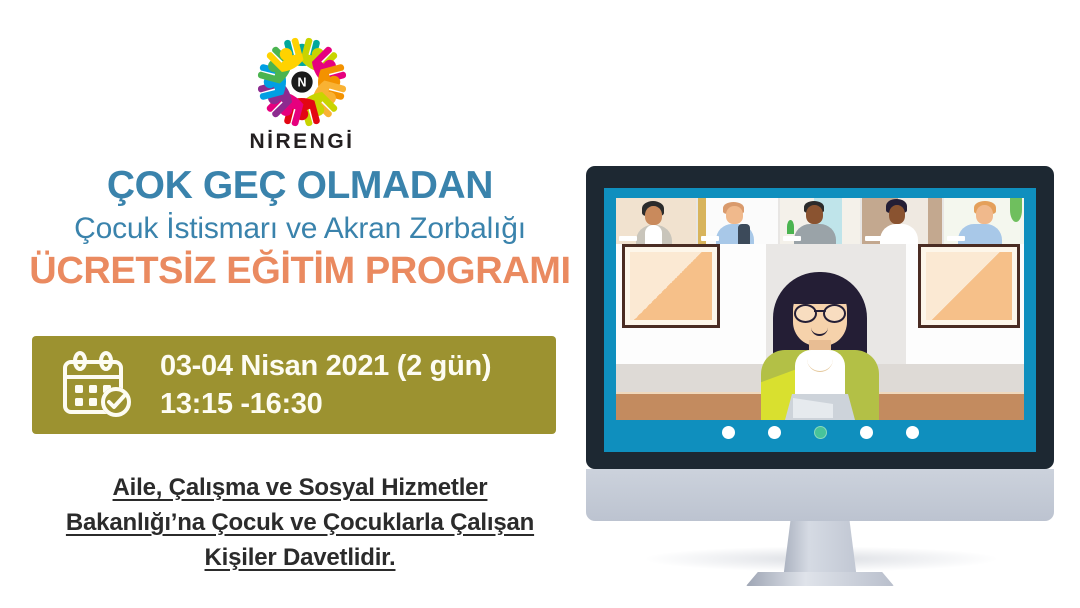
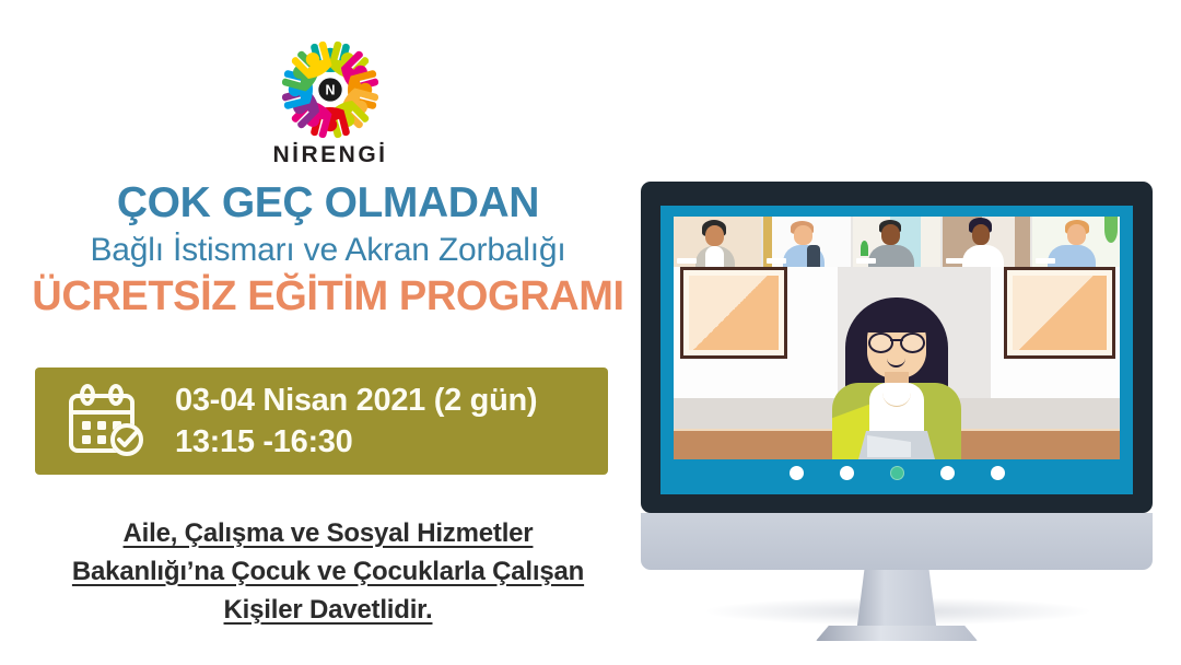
  N
  NİRENGİ
  ÇOK GEÇ OLMADAN
- Çocuk İstismarı ve Akran Zorbalığı
+ Bağlı İstismarı ve Akran Zorbalığı
  ÜCRETSİZ EĞİTİM PROGRAMI
  03-04 Nisan 2021 (2 gün)
  13:15 -16:30
  Aile, Çalışma ve Sosyal Hizmetler
  Bakanlığı’na Çocuk ve Çocuklarla Çalışan
  Kişiler Davetlidir.
